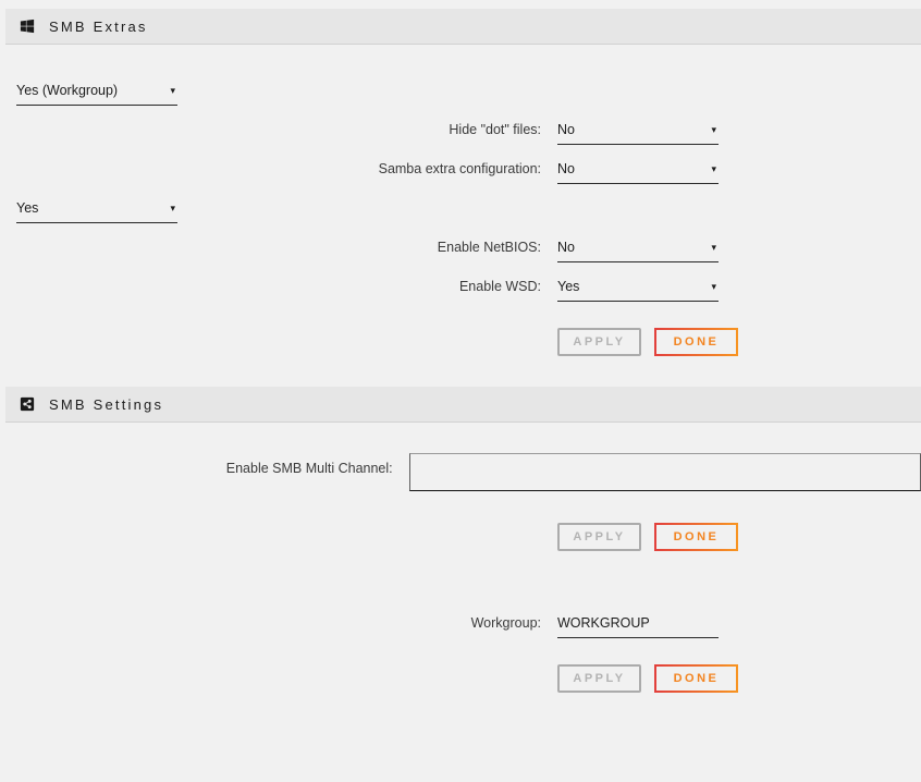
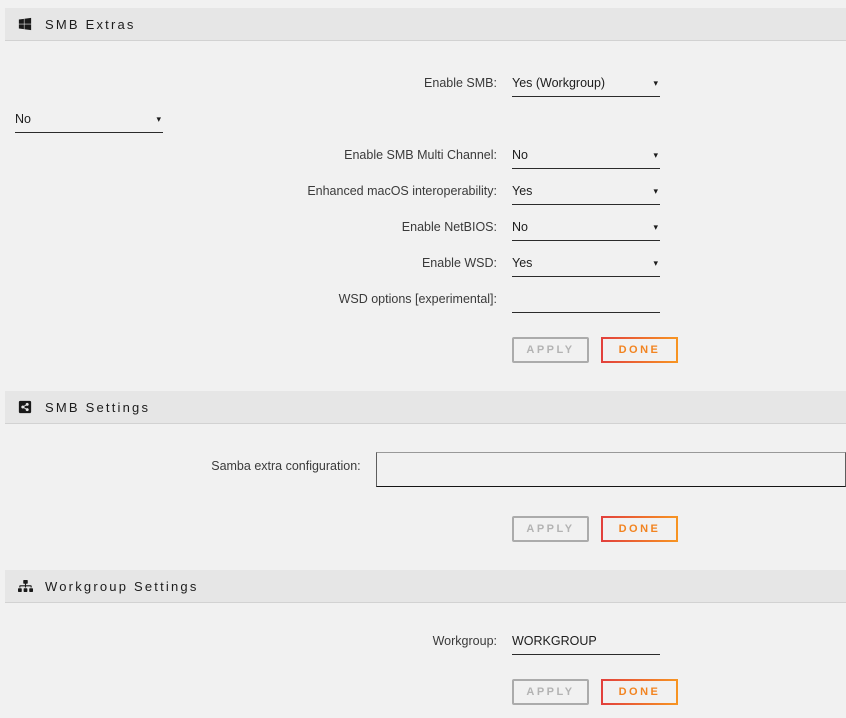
  SMB Extras
+ Enable SMB:
  Yes (Workgroup)
  ▾
- Hide "dot" files:
  No
  ▾
- Samba extra configuration:
+ Enable SMB Multi Channel:
  No
  ▾
+ Enhanced macOS interoperability:
  Yes
  ▾
  Enable NetBIOS:
  No
  ▾
  Enable WSD:
  Yes
  ▾
+ WSD options [experimental]:
  APPLY
  DONE
  SMB Settings
- Enable SMB Multi Channel:
+ Samba extra configuration:
  APPLY
  DONE
+ Workgroup Settings
  Workgroup:
  WORKGROUP
  APPLY
  DONE
